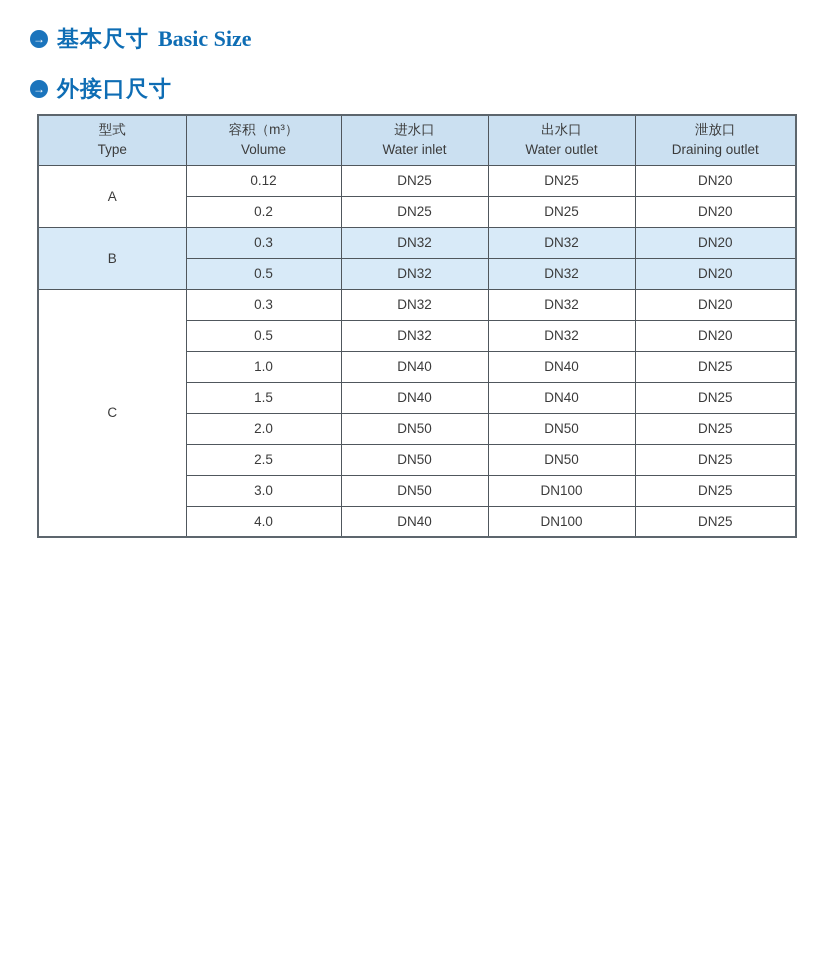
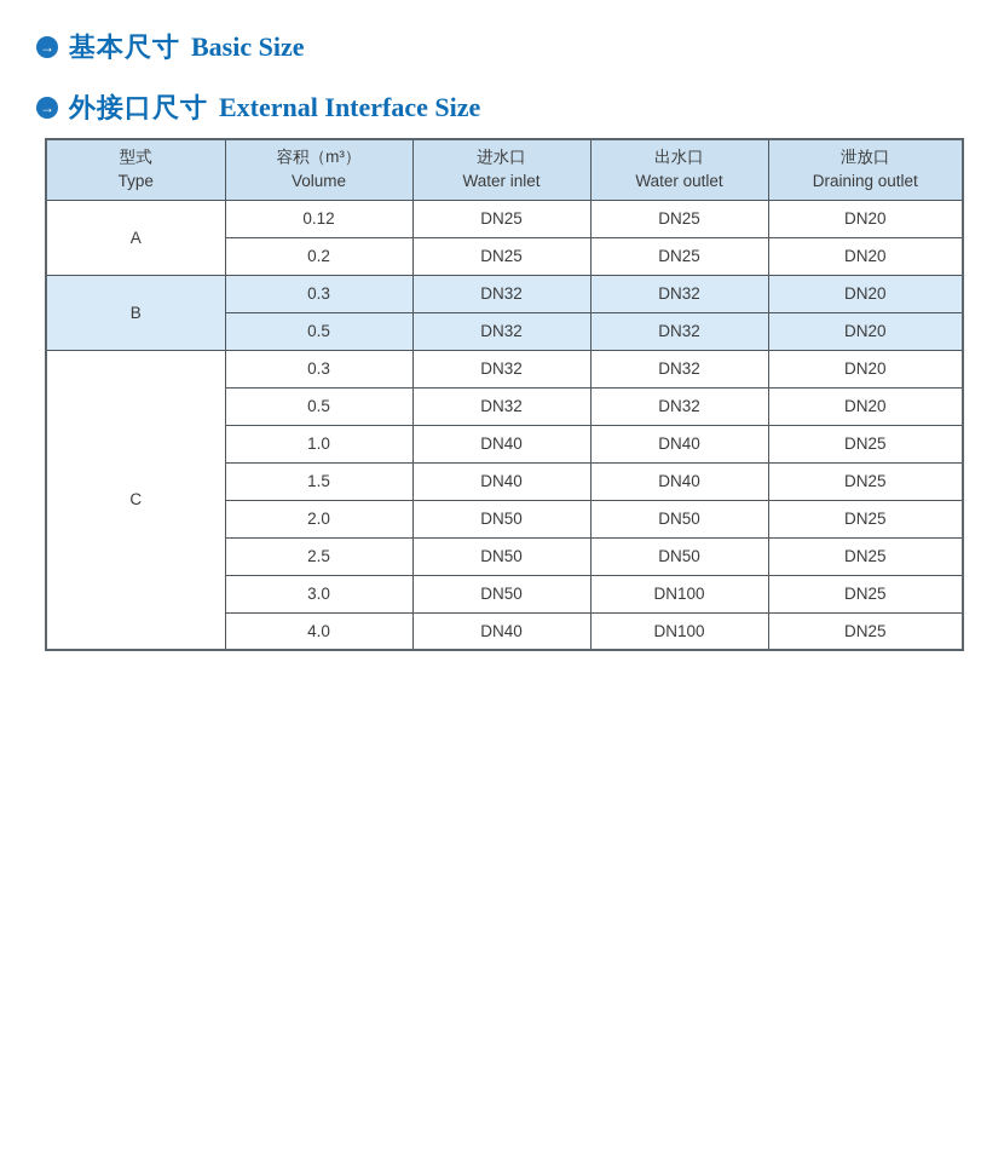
  →
  基本尺寸
  Basic Size
  →
  外接口尺寸
+ External Interface Size
  型式 Type	容积（m³） Volume	进水口 Water inlet	出水口 Water outlet	泄放口 Draining outlet
  A	0.12	DN25	DN25	DN20
  0.2	DN25	DN25	DN20
  B	0.3	DN32	DN32	DN20
  0.5	DN32	DN32	DN20
  C	0.3	DN32	DN32	DN20
  0.5	DN32	DN32	DN20
  1.0	DN40	DN40	DN25
  1.5	DN40	DN40	DN25
  2.0	DN50	DN50	DN25
  2.5	DN50	DN50	DN25
  3.0	DN50	DN100	DN25
  4.0	DN40	DN100	DN25
